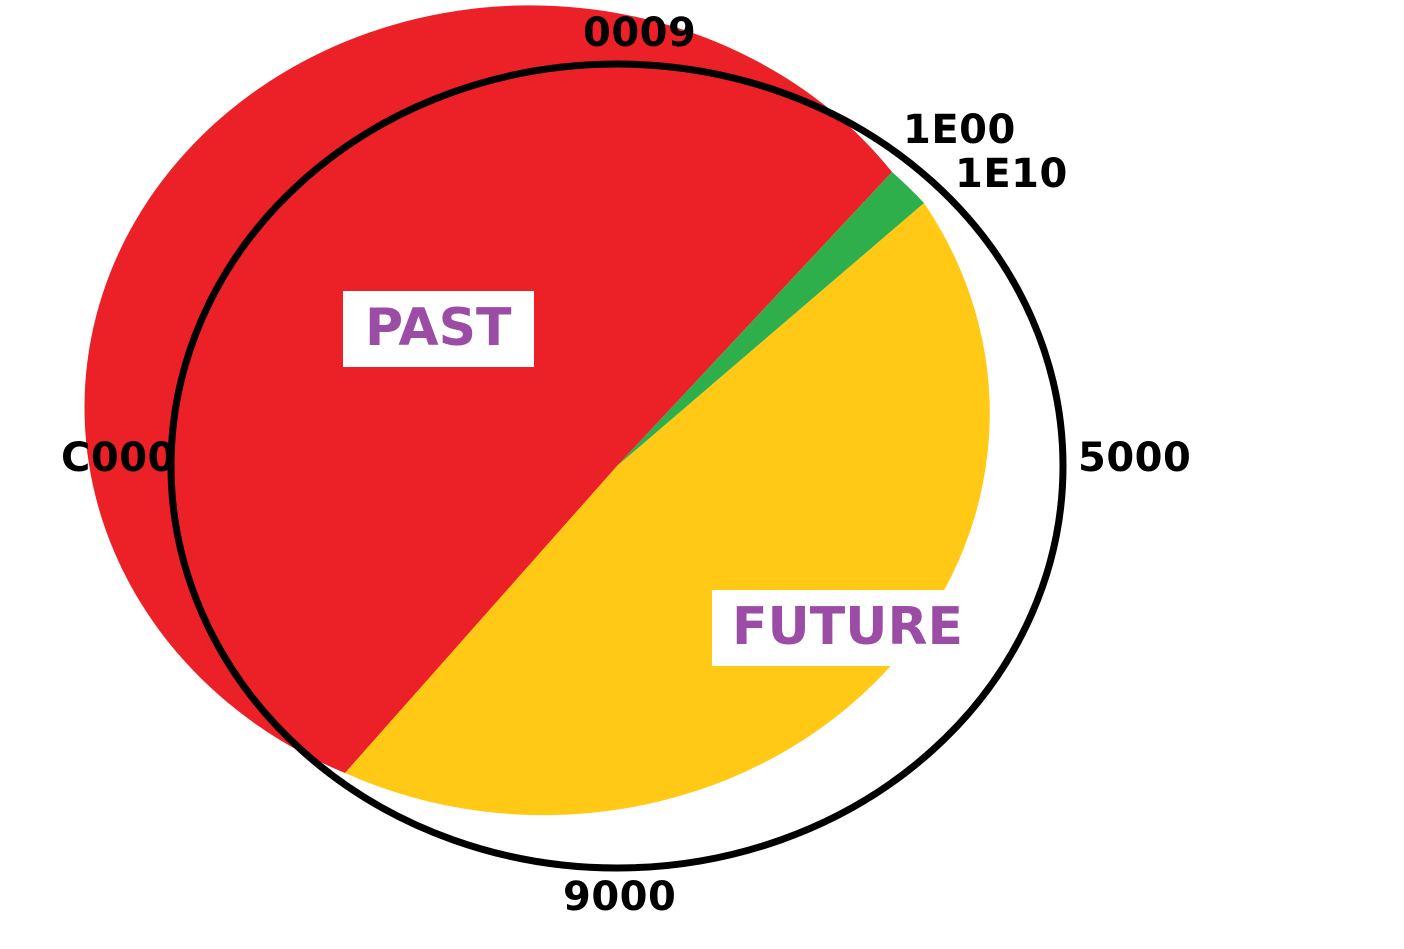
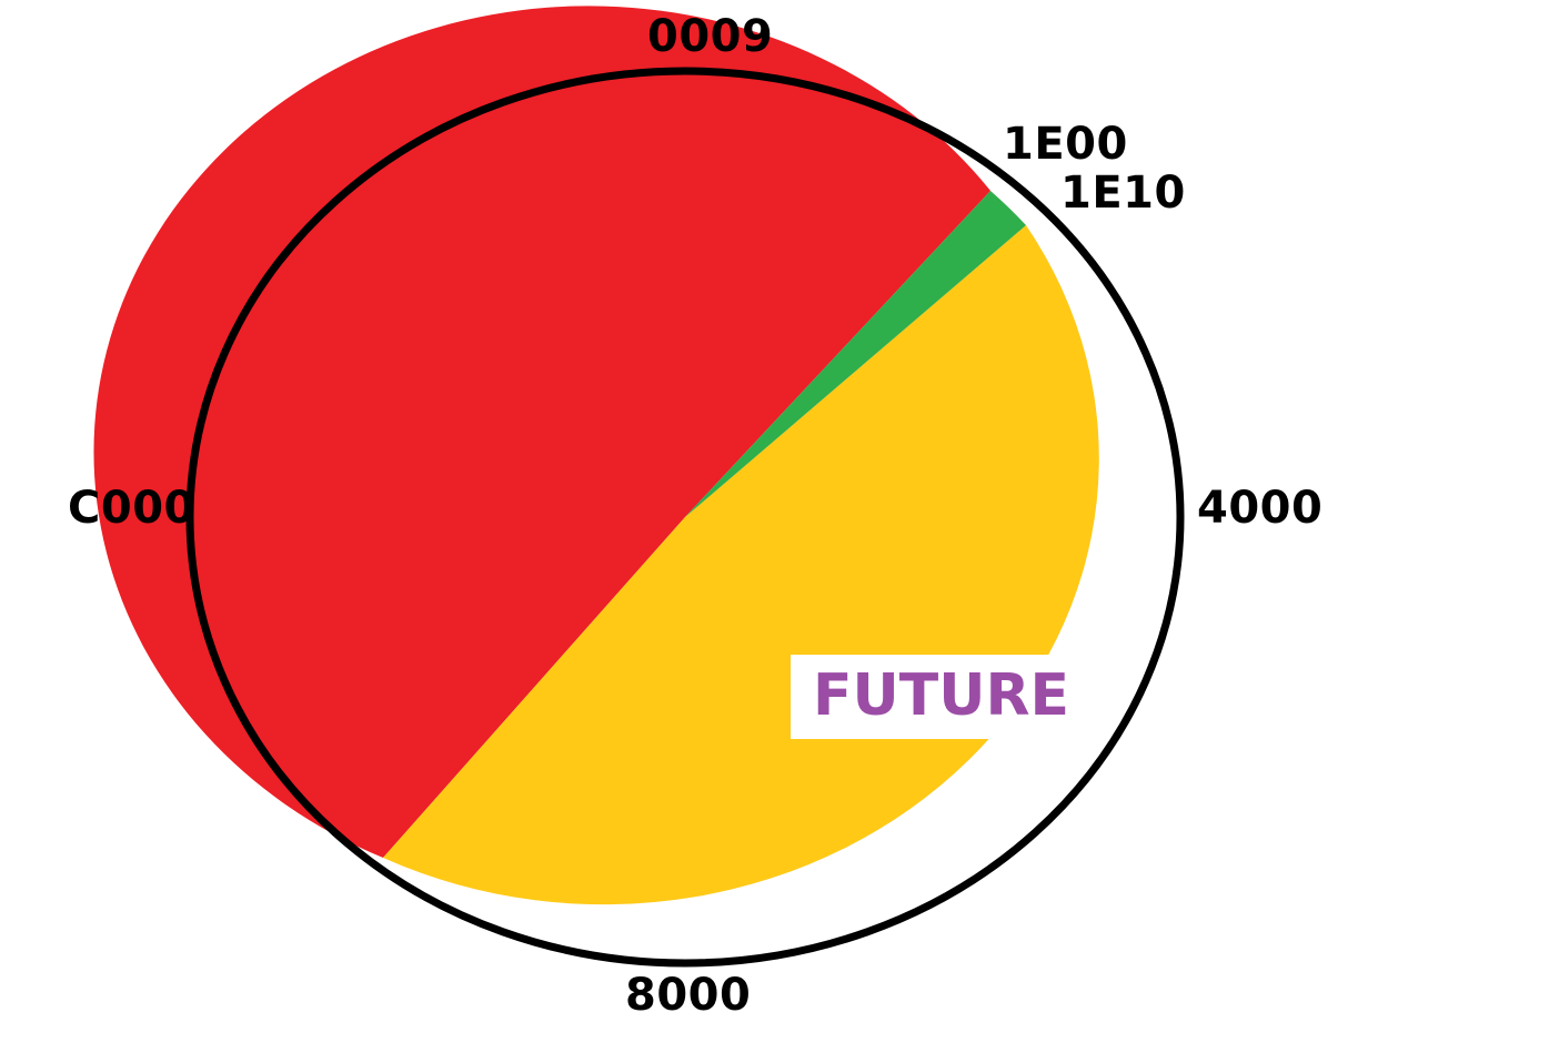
  0009
  1E00
  1E10
- 5000
+ 4000
- 9000
+ 8000
  C000
- PAST
  FUTURE
